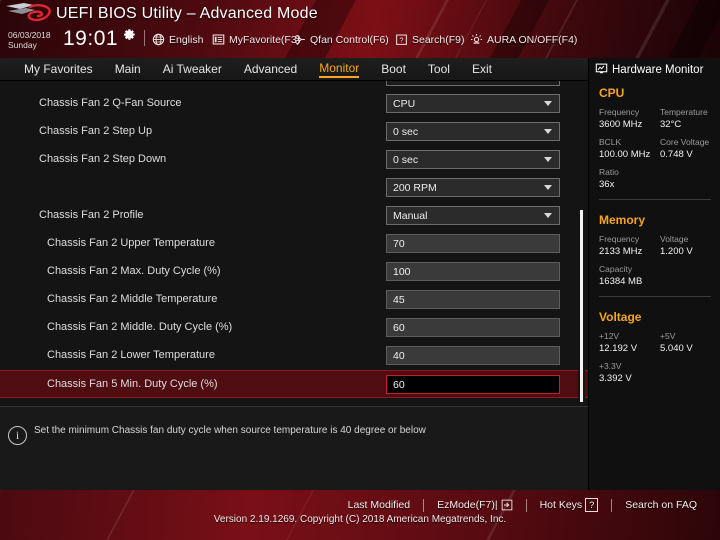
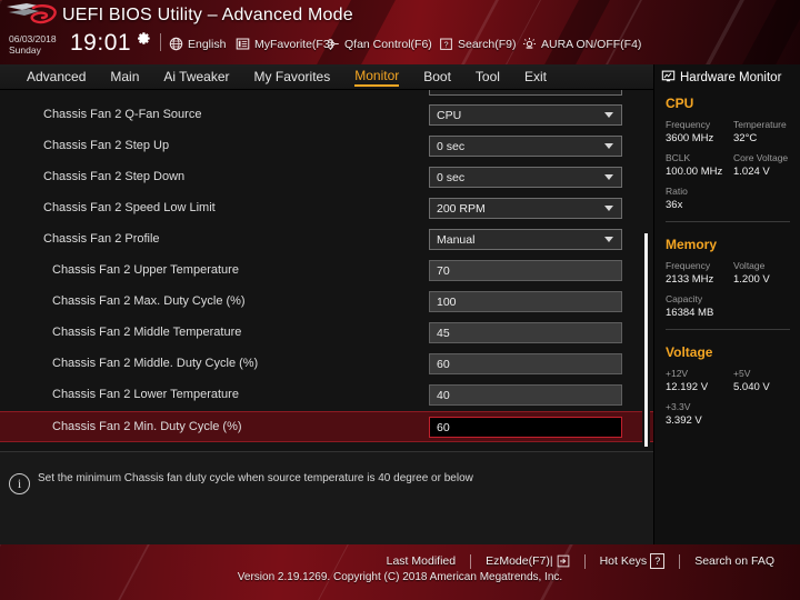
  UEFI BIOS Utility – Advanced Mode
  06/03/2018
  Sunday
  19:01
  English
  MyFavorite(F3
  Qfan Control(F6)
  ?
  Search(F9)
  AURA ON/OFF(F4)
- My Favorites
+ Advanced
  Main
  Ai Tweaker
- Advanced
+ My Favorites
  Monitor
  Boot
  Tool
  Exit
  Chassis Fan 2 Q-Fan Source
  CPU
  Chassis Fan 2 Step Up
  0 sec
  Chassis Fan 2 Step Down
  0 sec
+ Chassis Fan 2 Speed Low Limit
  200 RPM
  Chassis Fan 2 Profile
  Manual
  Chassis Fan 2 Upper Temperature
  70
  Chassis Fan 2 Max. Duty Cycle (%)
  100
  Chassis Fan 2 Middle Temperature
  45
  Chassis Fan 2 Middle. Duty Cycle (%)
  60
  Chassis Fan 2 Lower Temperature
  40
- Chassis Fan 5 Min. Duty Cycle (%)
+ Chassis Fan 2 Min. Duty Cycle (%)
  60
  i
  Set the minimum Chassis fan duty cycle when source temperature is 40 degree or below
  Hardware Monitor
  CPU
  Frequency
  3600 MHz
  Temperature
  32°C
  BCLK
  100.00 MHz
  Core Voltage
- 0.748 V
+ 1.024 V
  Ratio
  36x
  Memory
  Frequency
  2133 MHz
  Voltage
  1.200 V
  Capacity
  16384 MB
  Voltage
  +12V
  12.192 V
  +5V
  5.040 V
  +3.3V
  3.392 V
  Last Modified
  EzMode(F7)|
  Hot Keys
  ?
  Search on FAQ
  Version 2.19.1269. Copyright (C) 2018 American Megatrends, Inc.
